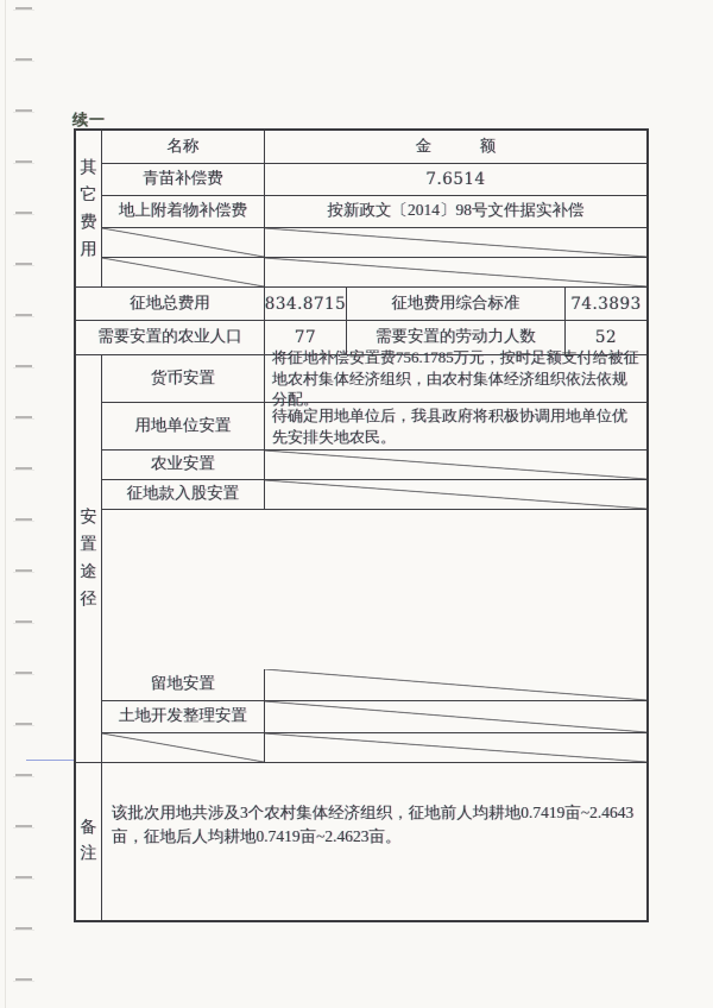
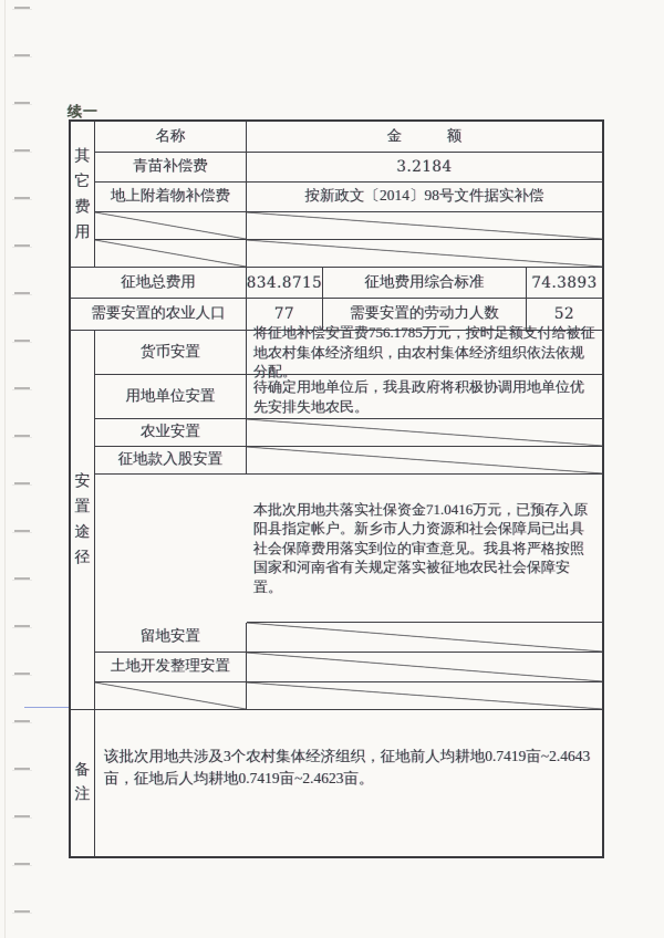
  续一
  其它费用
  名称
  金 额
  青苗补偿费
- 7.6514
+ 3.2184
  地上附着物补偿费
  按新政文〔2014〕98号文件据实补偿
  征地总费用
  834.8715
  征地费用综合标准
  74.3893
  需要安置的农业人口
  77
  需要安置的劳动力人数
  52
  安置途径
  货币安置
  将征地补偿安置费756.1785万元，按时足额支付给被征地农村集体经济组织，由农村集体经济组织依法依规分配。
  用地单位安置
  待确定用地单位后，我县政府将积极协调用地单位优先安排失地农民。
  农业安置
  征地款入股安置
+ 本批次用地共落实社保资金71.0416万元，已预存入原阳县指定帐户。新乡市人力资源和社会保障局已出具社会保障费用落实到位的审查意见。我县将严格按照国家和河南省有关规定落实被征地农民社会保障安置。
  留地安置
  土地开发整理安置
  备注
  该批次用地共涉及3个农村集体经济组织，征地前人均耕地0.7419亩~2.4643亩，征地后人均耕地0.7419亩~2.4623亩。
